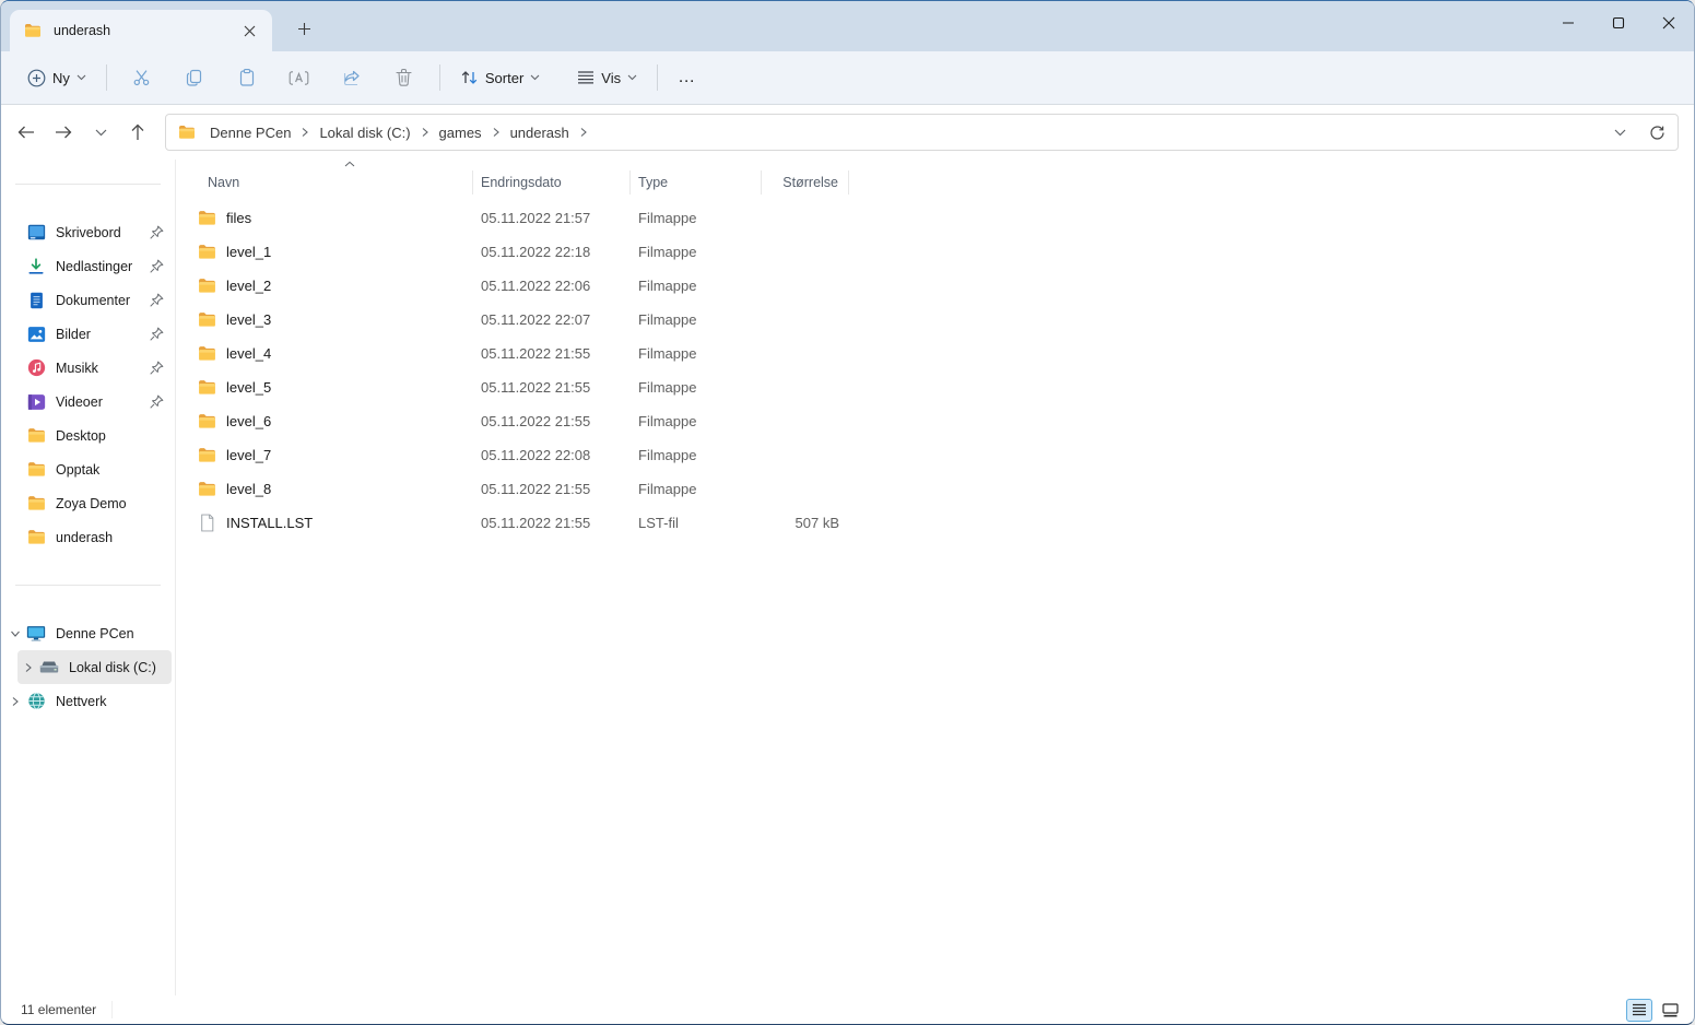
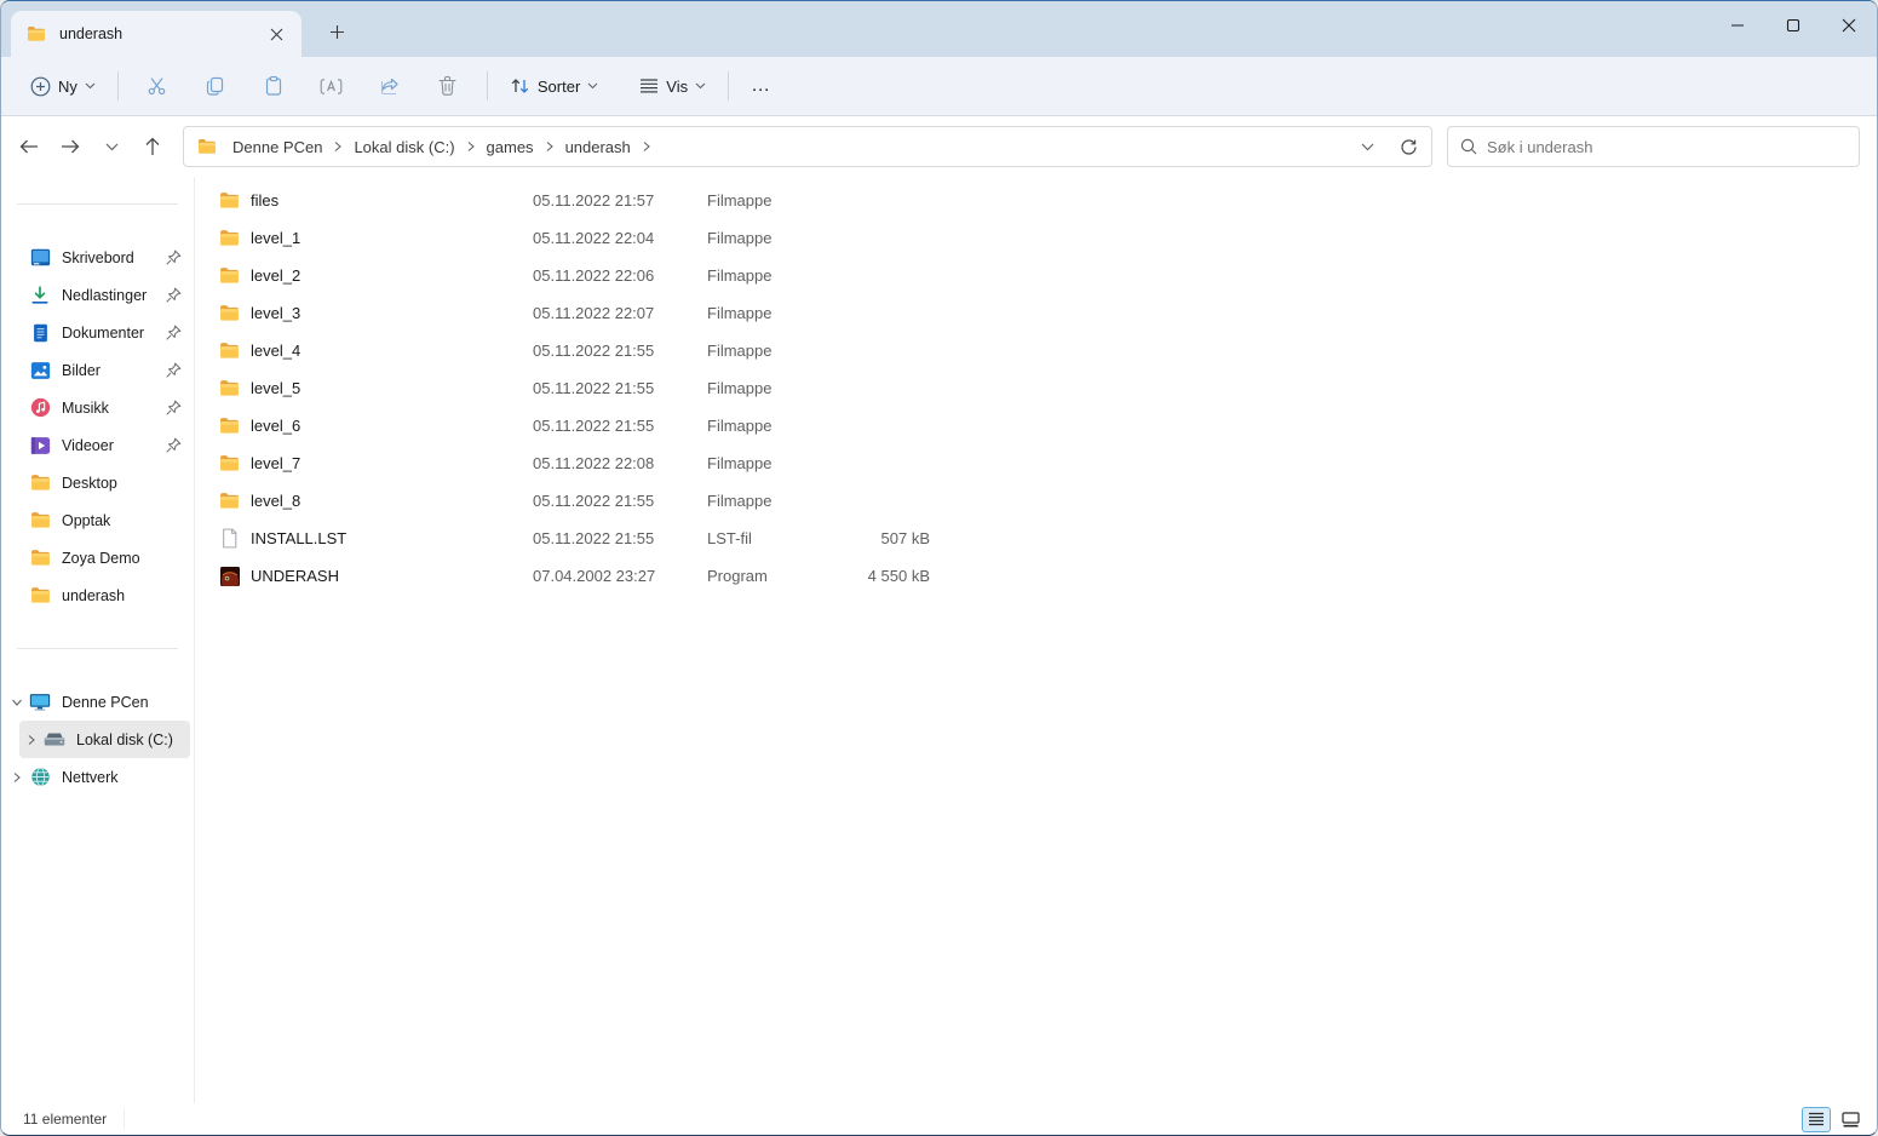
  underash
  Ny
  Sorter
  Vis
  …
  Denne PCen
  Lokal disk (C:)
  games
  underash
+ Søk i underash
  Skrivebord
  Nedlastinger
  Dokumenter
  Bilder
  Musikk
  Videoer
  Desktop
  Opptak
  Zoya Demo
  underash
  Denne PCen
  Lokal disk (C:)
  Nettverk
- Navn
- Endringsdato
- Type
- Størrelse
  files
  05.11.2022 21:57
  Filmappe
  level_1
- 05.11.2022 22:18
+ 05.11.2022 22:04
  Filmappe
  level_2
  05.11.2022 22:06
  Filmappe
  level_3
  05.11.2022 22:07
  Filmappe
  level_4
  05.11.2022 21:55
  Filmappe
  level_5
  05.11.2022 21:55
  Filmappe
  level_6
  05.11.2022 21:55
  Filmappe
  level_7
  05.11.2022 22:08
  Filmappe
  level_8
  05.11.2022 21:55
  Filmappe
  INSTALL.LST
  05.11.2022 21:55
  LST-fil
  507 kB
+ UNDERASH
+ 07.04.2002 23:27
+ Program
+ 4 550 kB
  11 elementer
